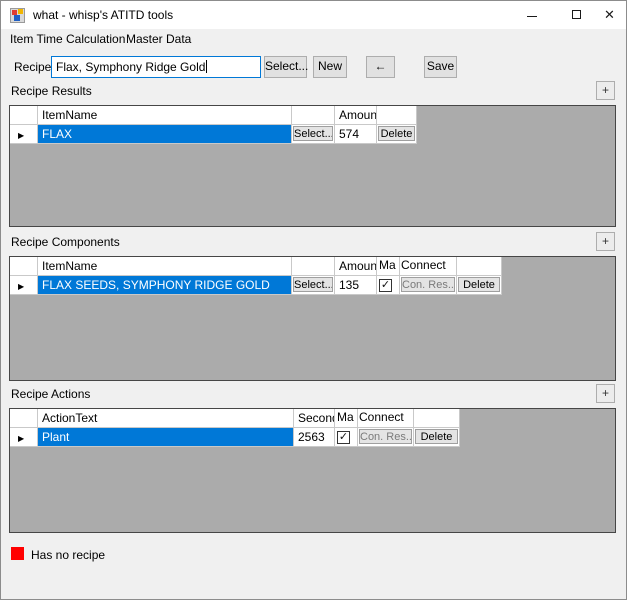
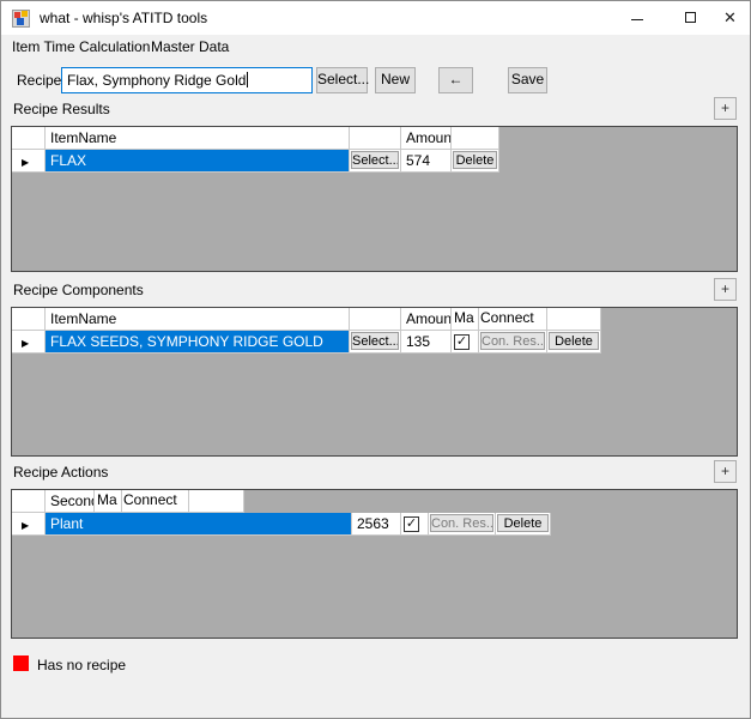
  what - whisp's ATITD tools
  ✕
  Item Time Calculation
  Master Data
  Recipe
  Flax, Symphony Ridge Gold
  Select...
  New
  ←
  Save
  Recipe Results
  +
  ItemName
  Amoun
  ▶
  FLAX
  Select...
  574
  Delete
  Recipe Components
  +
  ItemName
  Amoun
  Ma
  Connect
  ▶
  FLAX SEEDS, SYMPHONY RIDGE GOLD
  Select...
  135
  ✓
  Con. Res..
  Delete
  Recipe Actions
  +
- ActionText
  Secon
  Ma
  Connect
  ▶
  Plant
  2563
  ✓
  Con. Res..
  Delete
  Has no recipe
